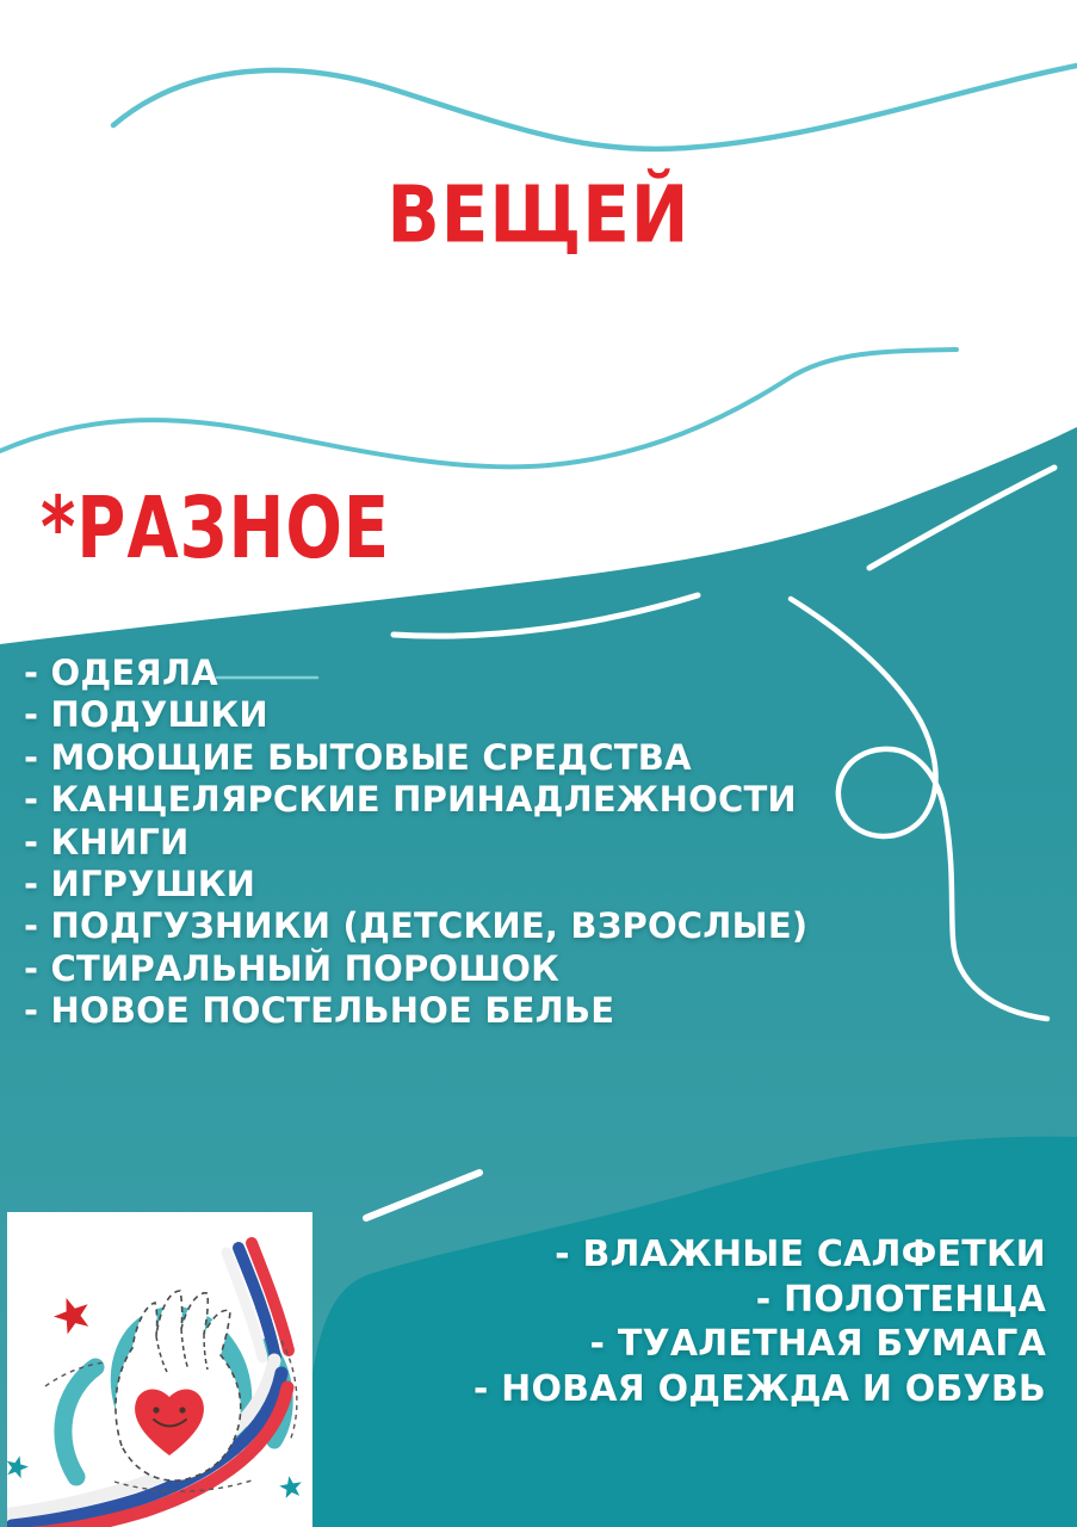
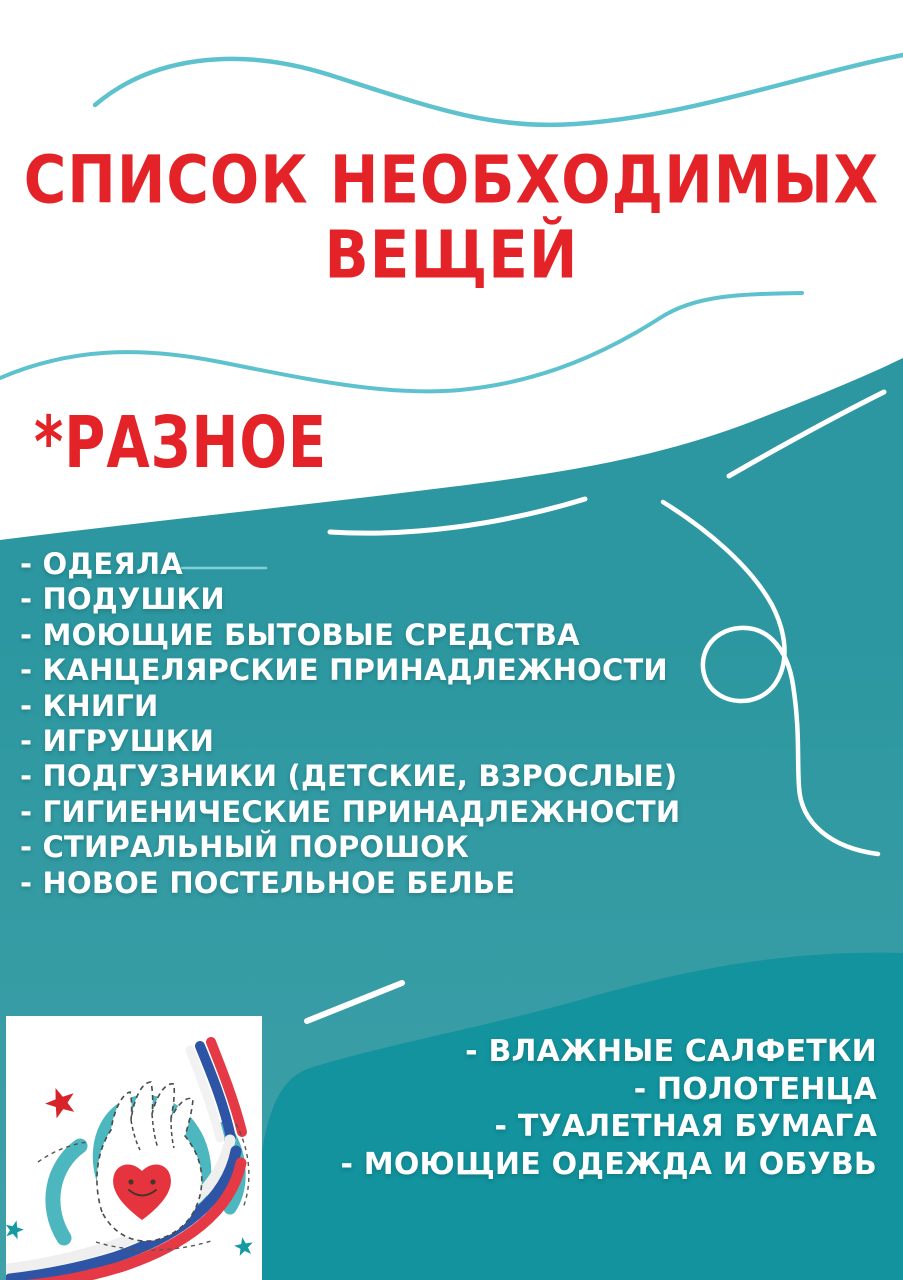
+ СПИСОК НЕОБХОДИМЫХ
  ВЕЩЕЙ
  *РАЗНОЕ
  - ОДЕЯЛА
  - ПОДУШКИ
  - МОЮЩИЕ БЫТОВЫЕ СРЕДСТВА
  - КАНЦЕЛЯРСКИЕ ПРИНАДЛЕЖНОСТИ
  - КНИГИ
  - ИГРУШКИ
  - ПОДГУЗНИКИ (ДЕТСКИЕ, ВЗРОСЛЫЕ)
+ - ГИГИЕНИЧЕСКИЕ ПРИНАДЛЕЖНОСТИ
  - СТИРАЛЬНЫЙ ПОРОШОК
  - НОВОЕ ПОСТЕЛЬНОЕ БЕЛЬЕ
  - ВЛАЖНЫЕ САЛФЕТКИ
  - ПОЛОТЕНЦА
  - ТУАЛЕТНАЯ БУМАГА
- - НОВАЯ ОДЕЖДА И ОБУВЬ
+ - МОЮЩИЕ ОДЕЖДА И ОБУВЬ
